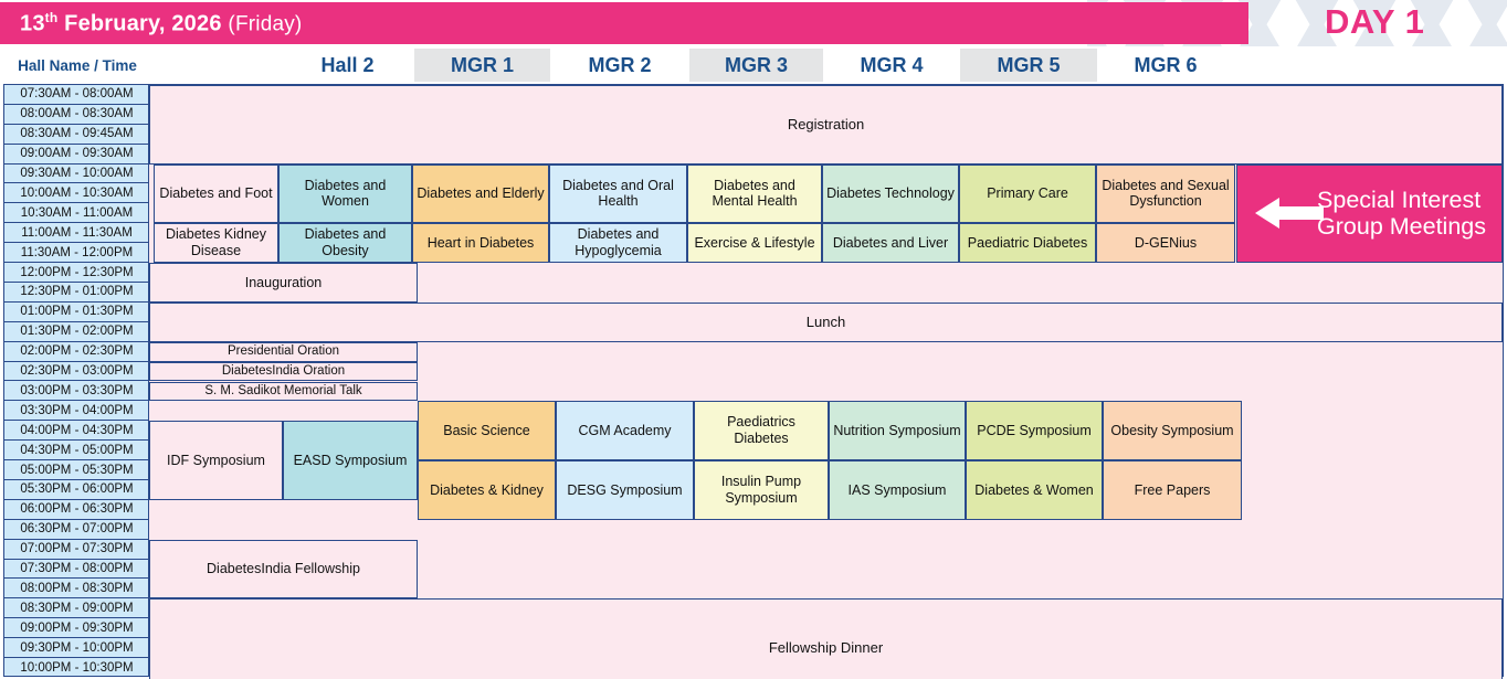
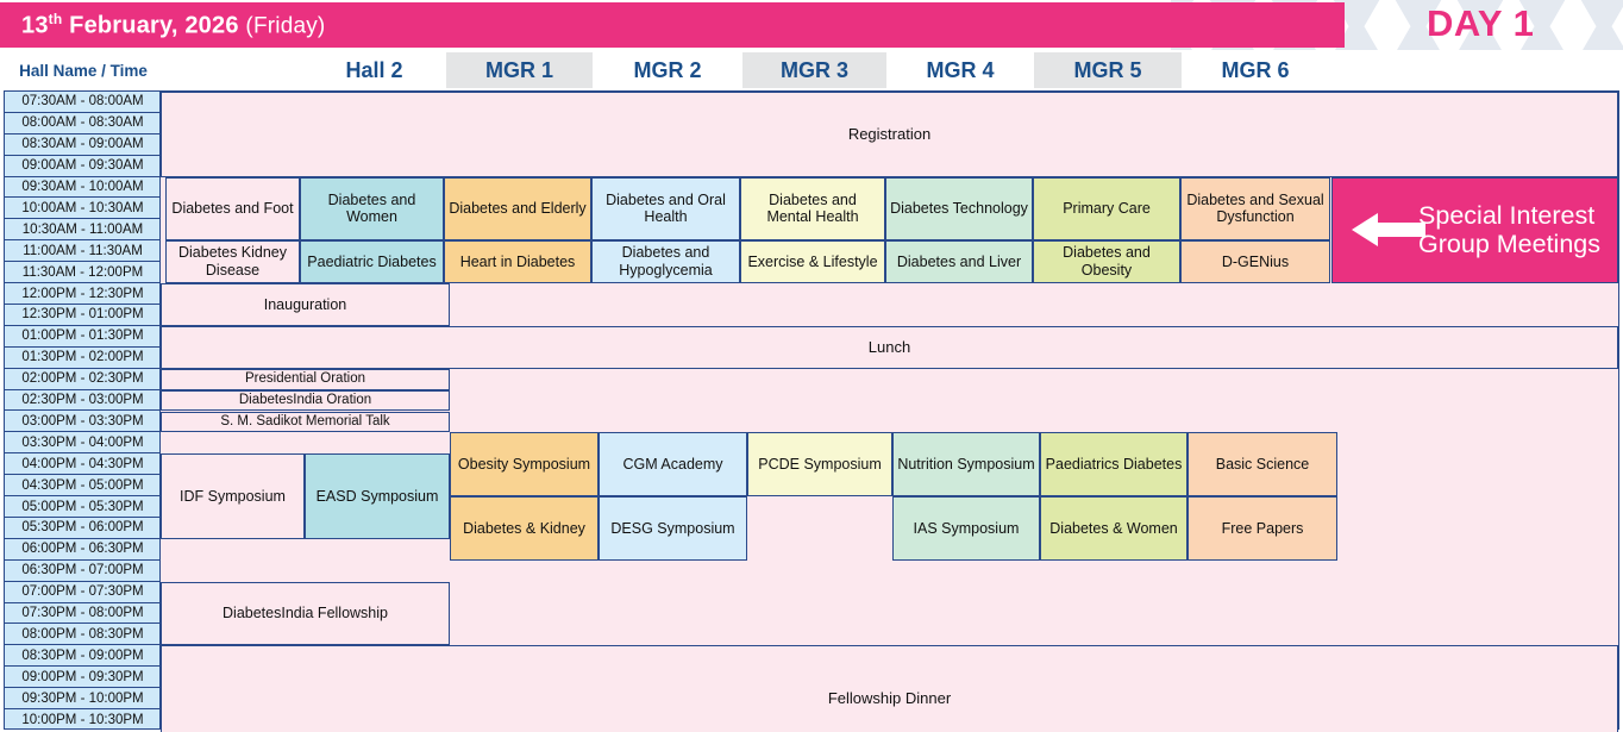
  13th February, 2026 (Friday)
  DAY 1
  Hall Name / Time
  Hall 2
  MGR 1
  MGR 2
  MGR 3
  MGR 4
  MGR 5
  MGR 6
  07:30AM - 08:00AM
  08:00AM - 08:30AM
- 08:30AM - 09:45AM
+ 08:30AM - 09:00AM
  09:00AM - 09:30AM
  09:30AM - 10:00AM
  10:00AM - 10:30AM
  10:30AM - 11:00AM
  11:00AM - 11:30AM
  11:30AM - 12:00PM
  12:00PM - 12:30PM
  12:30PM - 01:00PM
  01:00PM - 01:30PM
  01:30PM - 02:00PM
  02:00PM - 02:30PM
  02:30PM - 03:00PM
  03:00PM - 03:30PM
  03:30PM - 04:00PM
  04:00PM - 04:30PM
  04:30PM - 05:00PM
  05:00PM - 05:30PM
  05:30PM - 06:00PM
  06:00PM - 06:30PM
  06:30PM - 07:00PM
  07:00PM - 07:30PM
  07:30PM - 08:00PM
  08:00PM - 08:30PM
  08:30PM - 09:00PM
  09:00PM - 09:30PM
  09:30PM - 10:00PM
  10:00PM - 10:30PM
  Registration
  Diabetes and Foot
  Diabetes and Women
  Diabetes and Elderly
  Diabetes and Oral Health
  Diabetes and Mental Health
  Diabetes Technology
  Primary Care
  Diabetes and Sexual Dysfunction
  Diabetes Kidney Disease
- Diabetes and Obesity
+ Paediatric Diabetes
  Heart in Diabetes
  Diabetes and Hypoglycemia
  Exercise & Lifestyle
  Diabetes and Liver
- Paediatric Diabetes
+ Diabetes and Obesity
  D-GENius
  Special Interest
  Group Meetings
  Inauguration
  Lunch
  Presidential Oration
  DiabetesIndia Oration
  S. M. Sadikot Memorial Talk
- Basic Science
+ Obesity Symposium
  CGM Academy
- Paediatrics Diabetes
+ PCDE Symposium
  Nutrition Symposium
- PCDE Symposium
+ Paediatrics Diabetes
- Obesity Symposium
+ Basic Science
  IDF Symposium
  EASD Symposium
  Diabetes & Kidney
  DESG Symposium
- Insulin Pump Symposium
  IAS Symposium
  Diabetes & Women
  Free Papers
  DiabetesIndia Fellowship
  Fellowship Dinner
